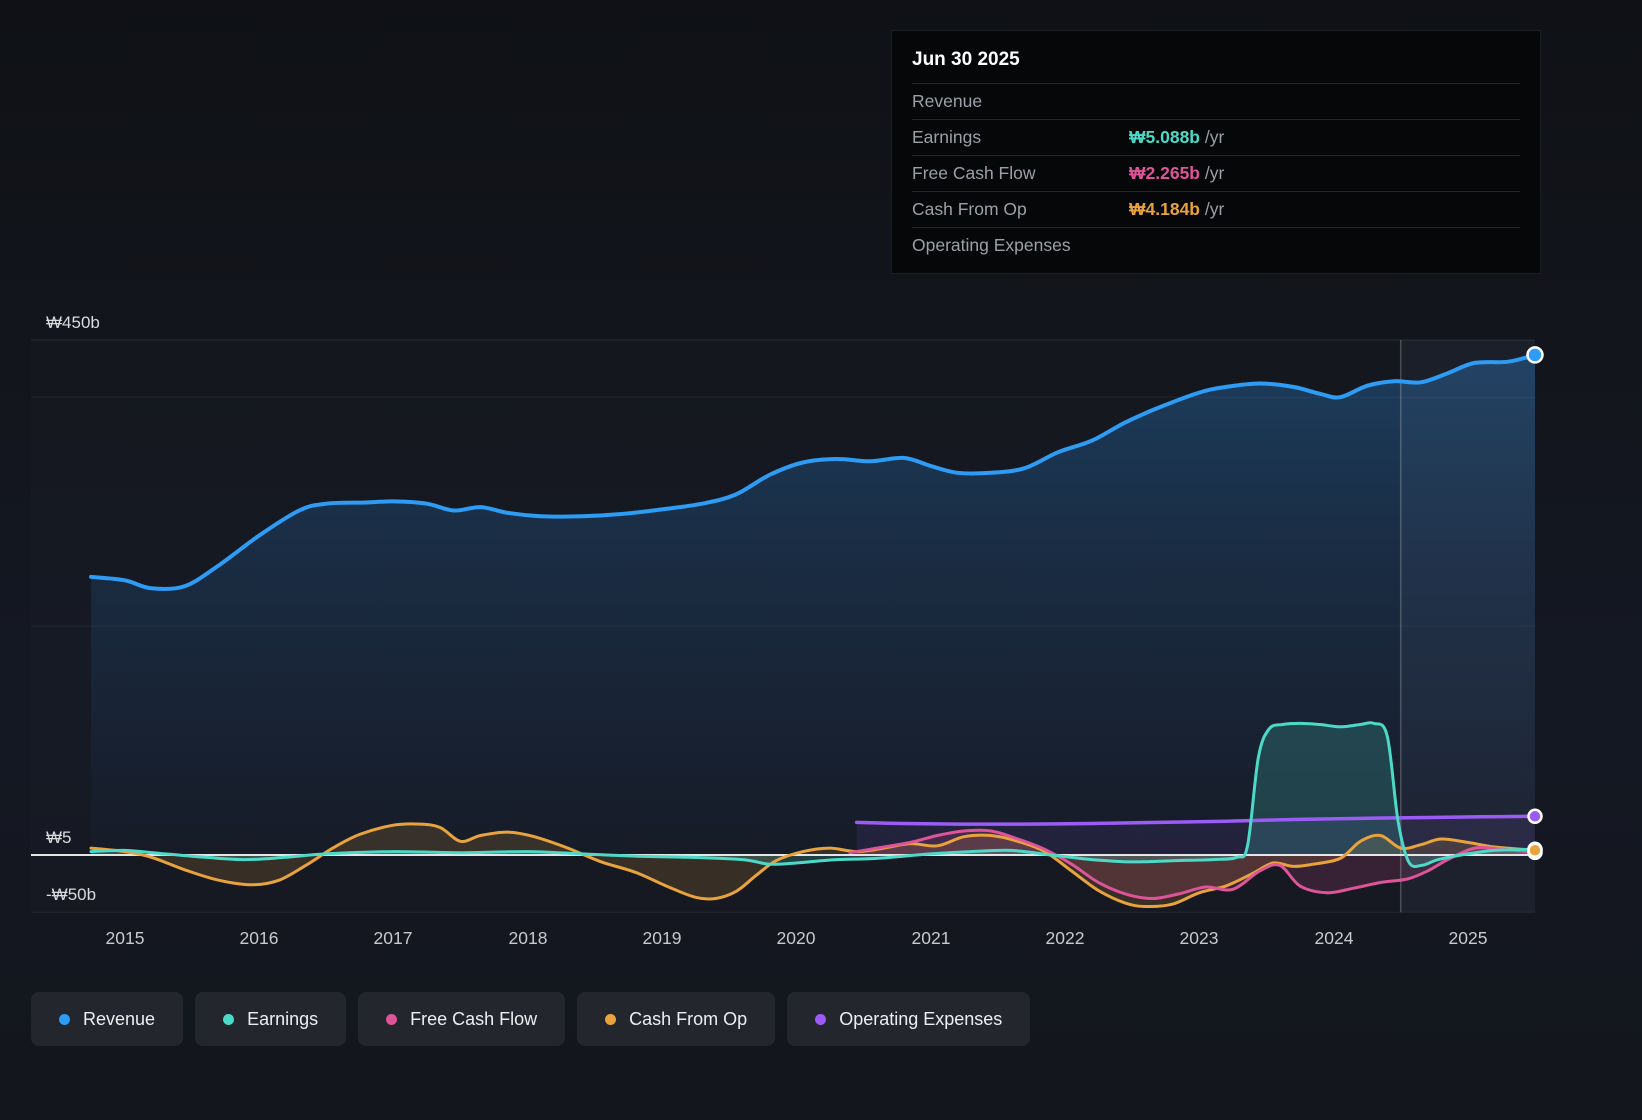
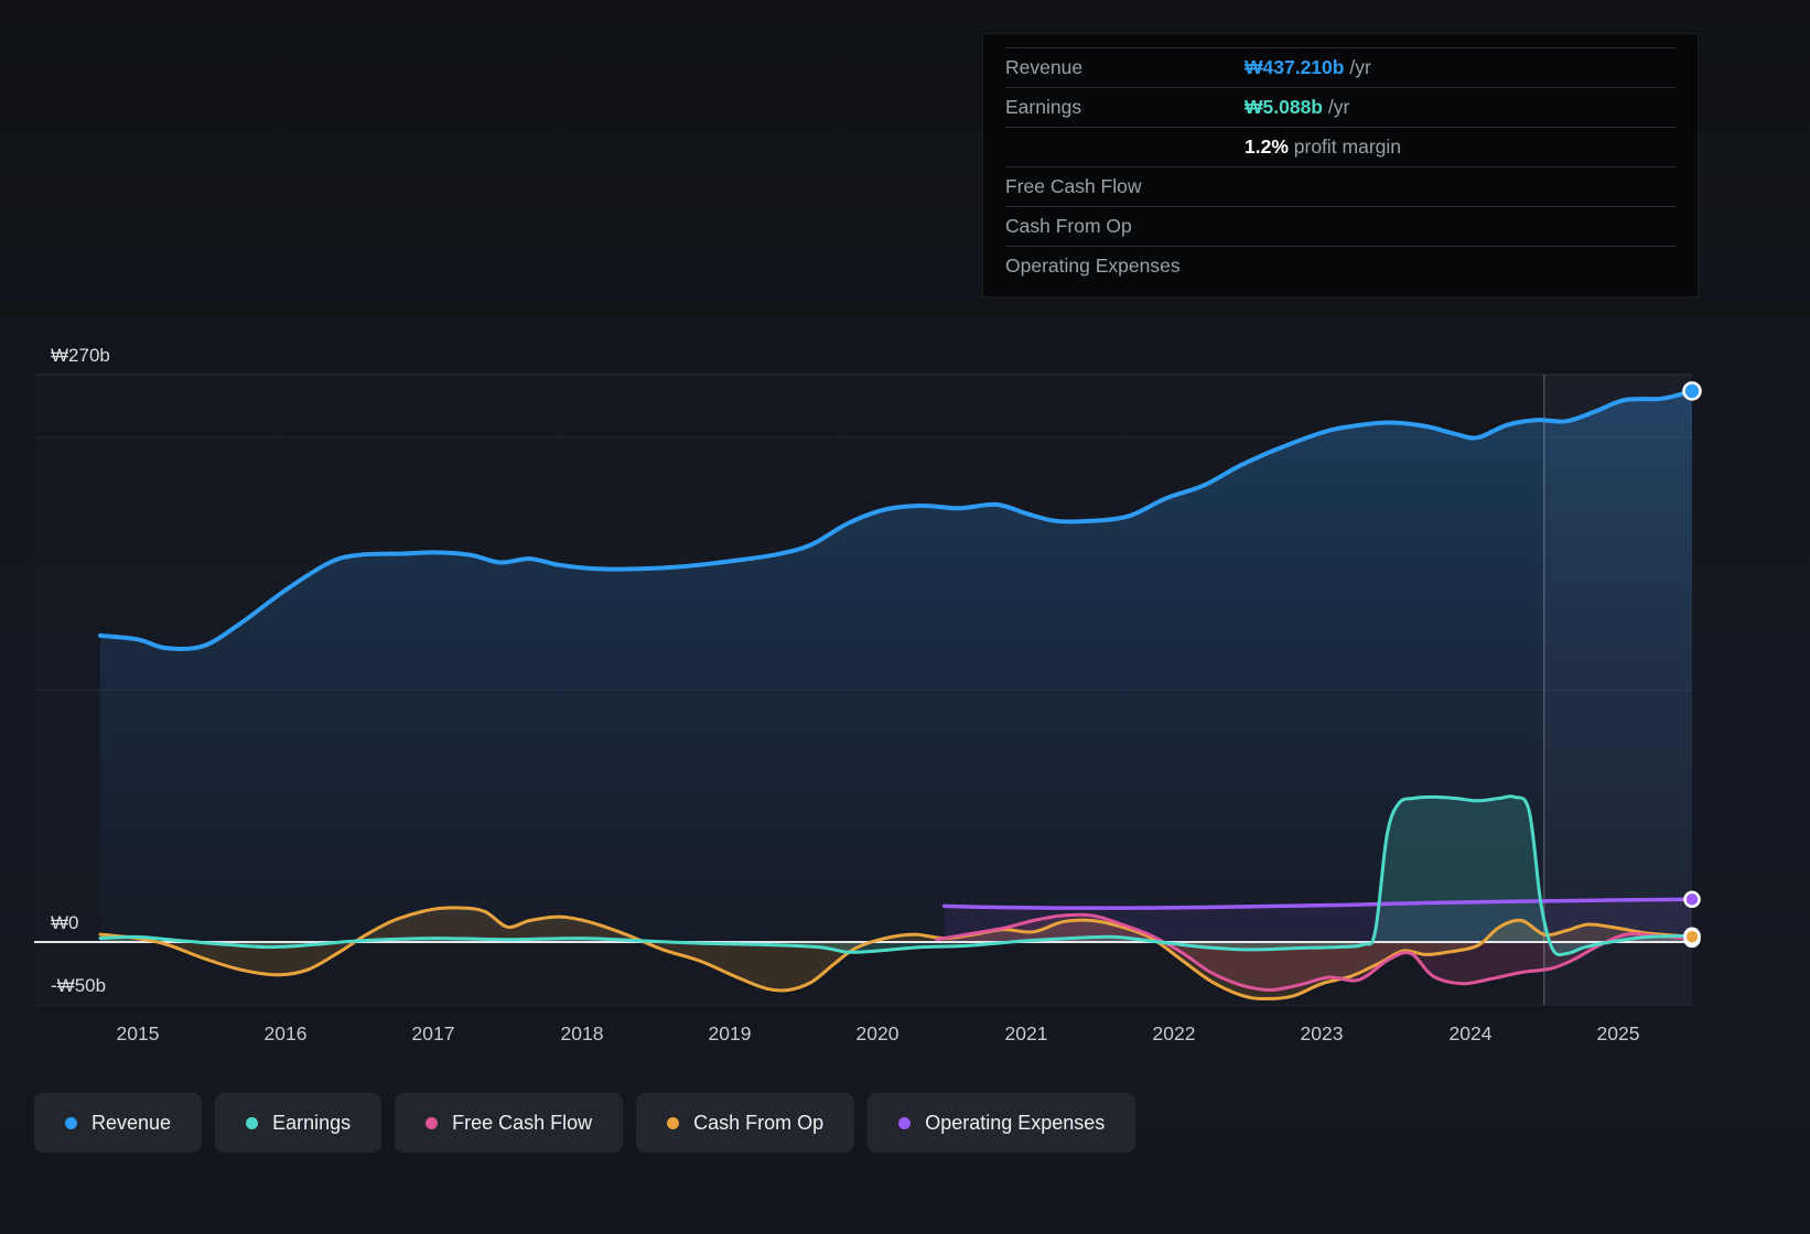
- Jun 30 2025
  Revenue
+ ₩437.210b /yr
  Earnings
  ₩5.088b /yr
+ 1.2% profit margin
  Free Cash Flow
- ₩2.265b /yr
  Cash From Op
- ₩4.184b /yr
  Operating Expenses
- ₩450b
+ ₩270b
- ₩5
+ ₩0
  -₩50b
  2015
  2016
  2017
  2018
  2019
  2020
  2021
  2022
  2023
  2024
  2025
  Revenue
  Earnings
  Free Cash Flow
  Cash From Op
  Operating Expenses
